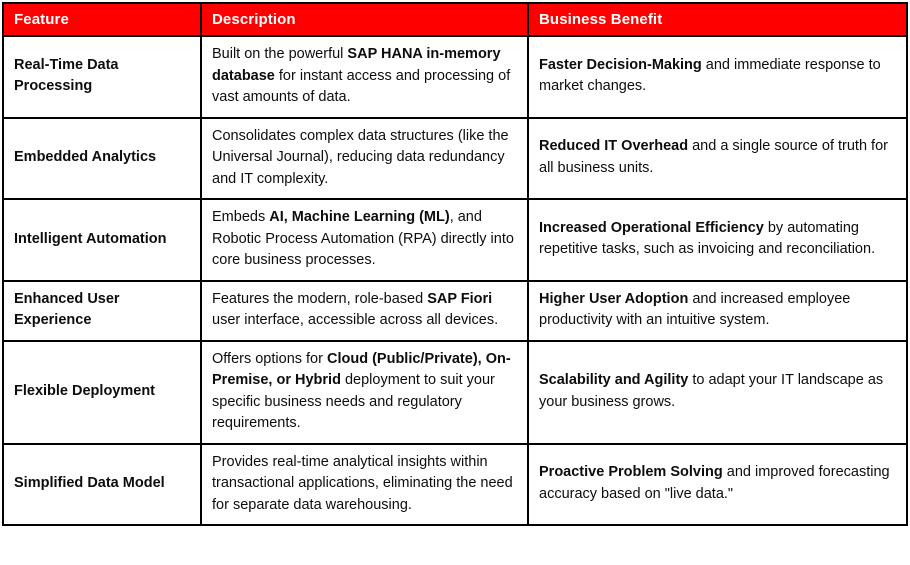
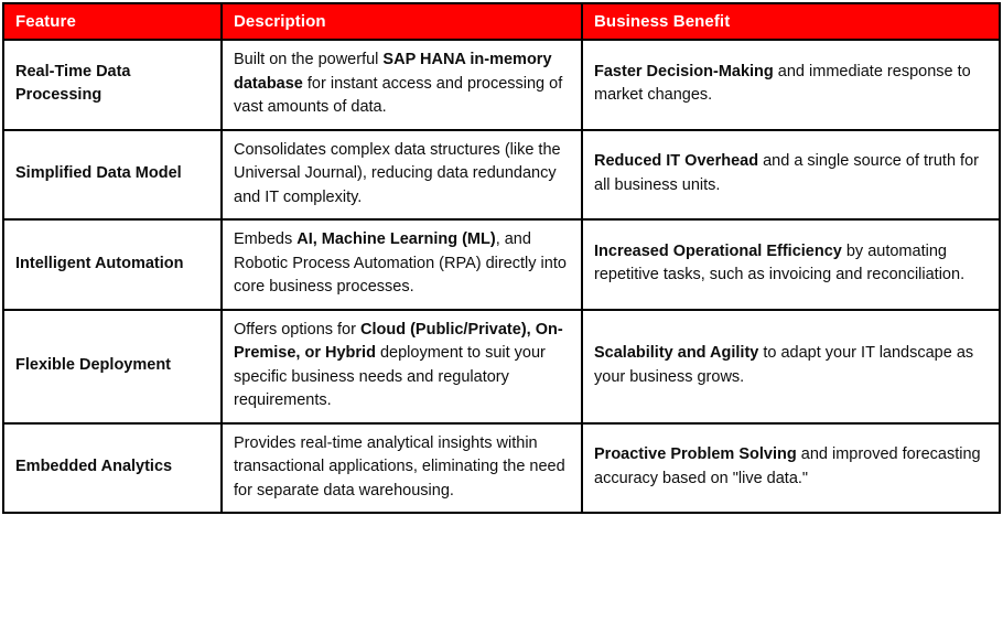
  Feature	Description	Business Benefit
  Real-Time Data Processing	Built on the powerful SAP HANA in-memory database for instant access and processing of vast amounts of data.	Faster Decision-Making and immediate response to market changes.
- Embedded Analytics	Consolidates complex data structures (like the Universal Journal), reducing data redundancy and IT complexity.	Reduced IT Overhead and a single source of truth for all business units.
+ Simplified Data Model	Consolidates complex data structures (like the Universal Journal), reducing data redundancy and IT complexity.	Reduced IT Overhead and a single source of truth for all business units.
  Intelligent Automation	Embeds AI, Machine Learning (ML), and Robotic Process Automation (RPA) directly into core business processes.	Increased Operational Efficiency by automating repetitive tasks, such as invoicing and reconciliation.
- Enhanced User Experience	Features the modern, role-based SAP Fiori user interface, accessible across all devices.	Higher User Adoption and increased employee productivity with an intuitive system.
  Flexible Deployment	Offers options for Cloud (Public/Private), On-Premise, or Hybrid deployment to suit your specific business needs and regulatory requirements.	Scalability and Agility to adapt your IT landscape as your business grows.
- Simplified Data Model	Provides real-time analytical insights within transactional applications, eliminating the need for separate data warehousing.	Proactive Problem Solving and improved forecasting accuracy based on "live data."
+ Embedded Analytics	Provides real-time analytical insights within transactional applications, eliminating the need for separate data warehousing.	Proactive Problem Solving and improved forecasting accuracy based on "live data."
